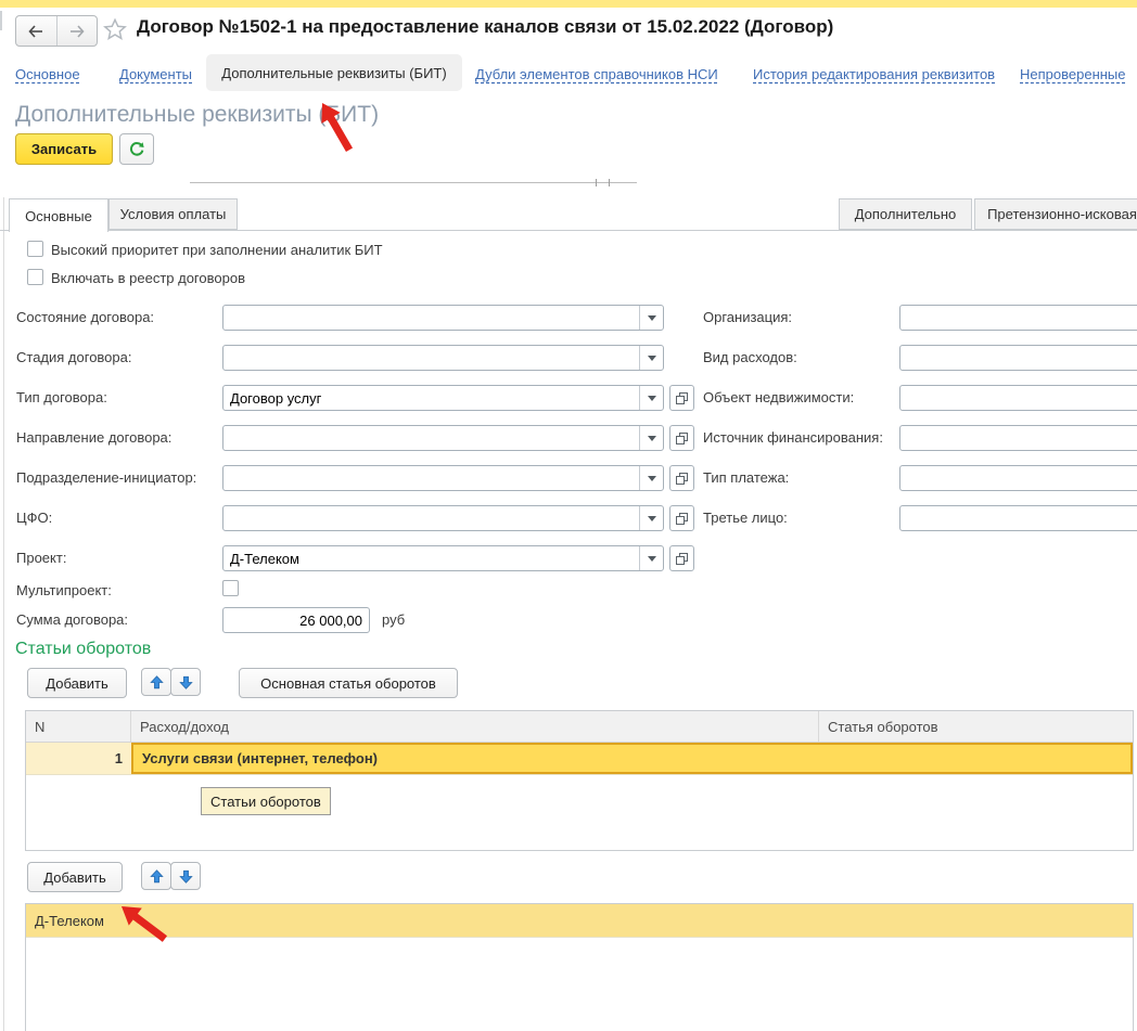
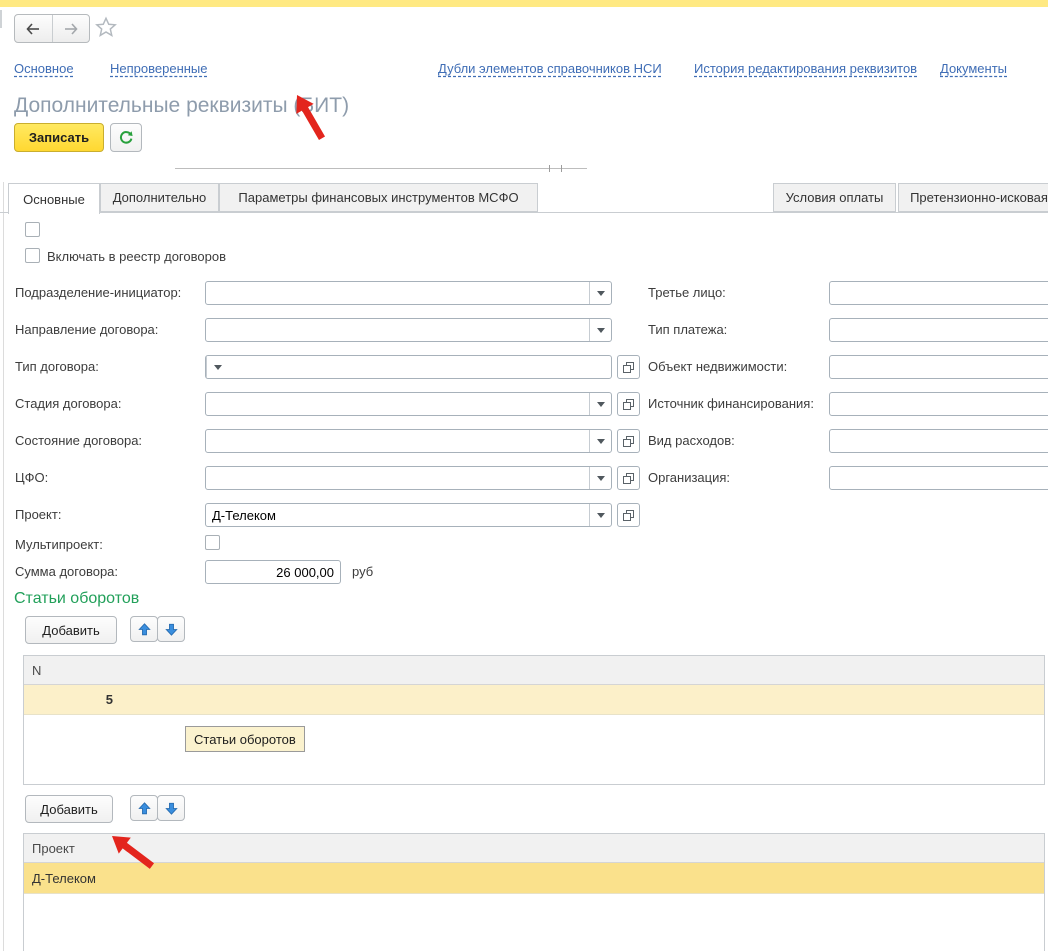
- Договор №1502-1 на предоставление каналов связи от 15.02.2022 (Договор)
  Основное
- Документы
+ Непроверенные
- Дополнительные реквизиты (БИТ)
  Дубли элементов справочников НСИ
  История редактирования реквизитов
- Непроверенные
+ Документы
  Дополнительные реквизитыИТ)
  Записать
  Основные
- Условия оплаты
+ Дополнительно
+ Параметры финансовых инструментов МСФО
- Дополнительно
+ Условия оплаты
  Претензионно-исковая
- Высокий приоритет при заполнении аналитик БИТ
  Включать в реестр договоров
- Состояние договора:
+ Подразделение-инициатор:
- Стадия договора:
+ Направление договора:
  Тип договора:
- Договор услуг
- Направление договора:
+ Стадия договора:
- Подразделение-инициатор:
+ Состояние договора:
  ЦФО:
  Проект:
  Д-Телеком
  Мультипроект:
  Сумма договора:
  26 000,00
  руб
- Организация:
+ Третье лицо:
- Вид расходов:
+ Тип платежа:
  Объект недвижимости:
  Источник финансирования:
- Тип платежа:
+ Вид расходов:
- Третье лицо:
+ Организация:
  Статьи оборотов
  Добавить
- Основная статья оборотов
  N
- Расход/доход
- Статья оборотов
- 1
+ 5
- Услуги связи (интернет, телефон)
  Статьи оборотов
  Добавить
+ Проект
  Д-Телеком
